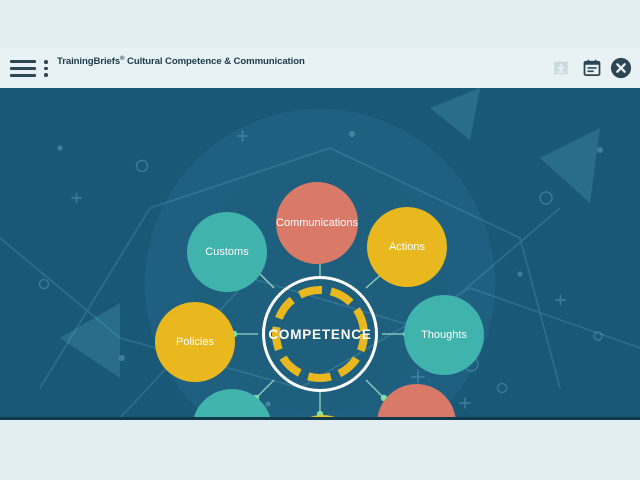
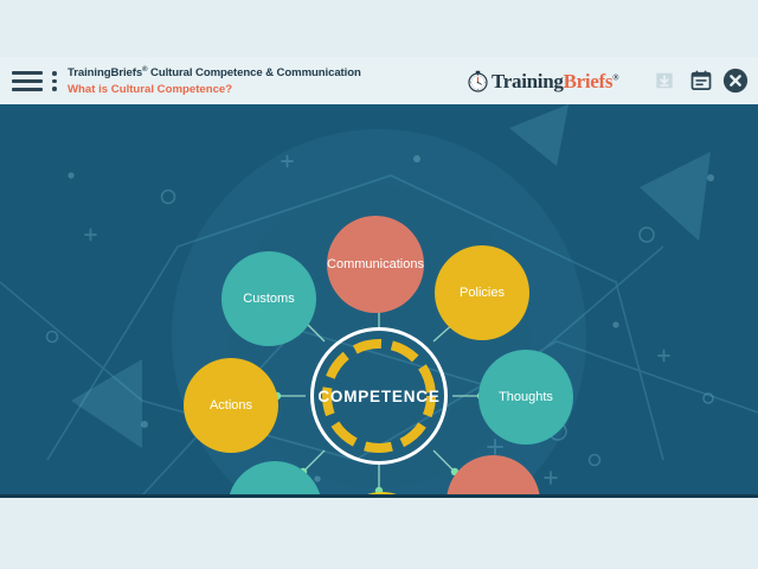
  TrainingBriefs Cultural Competence & Communication
+ What is Cultural Competence?
+ TrainingBriefs®
  Communications
- Actions
+ Policies
  Thoughts
- Policies
+ Actions
  Customs
  COMPETENCE
